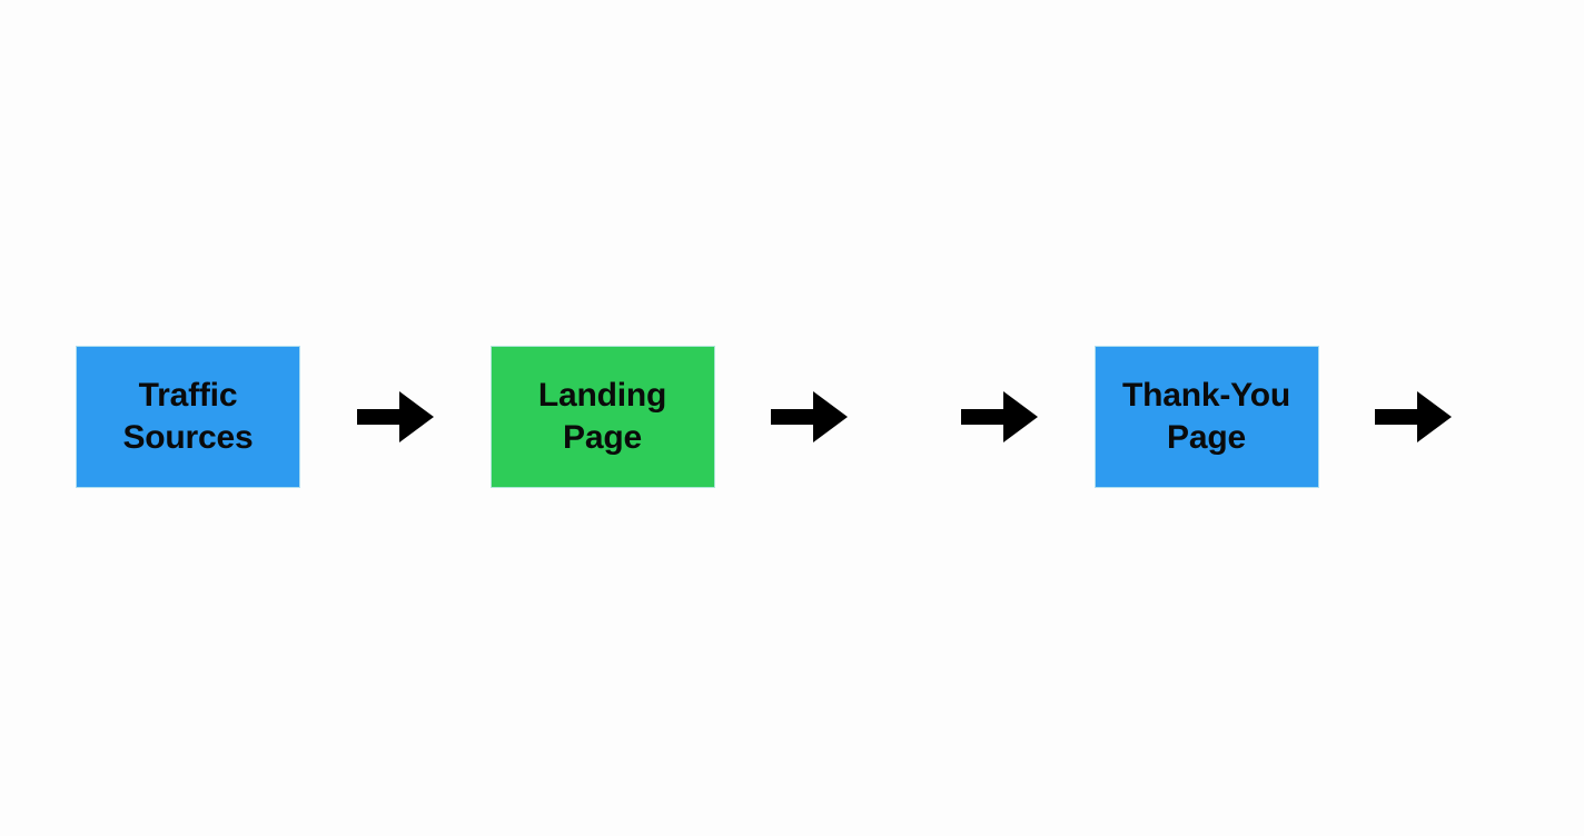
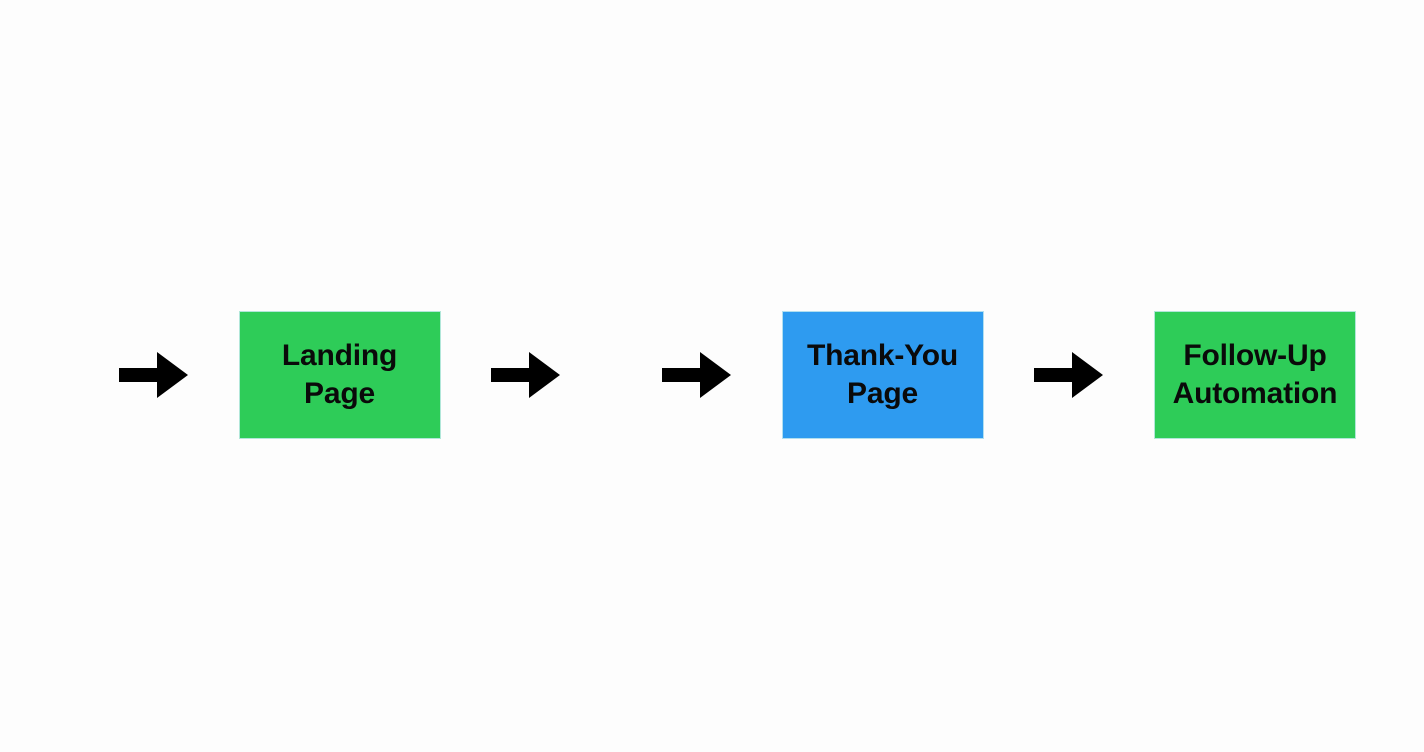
- Traffic
- Sources
  Landing
  Page
  Thank-You
  Page
+ Follow-Up
+ Automation
